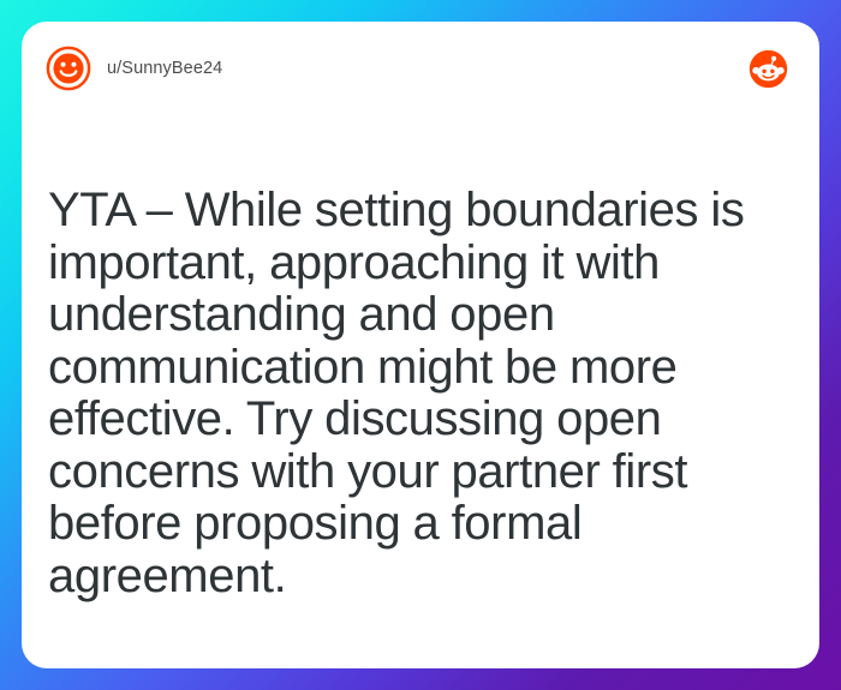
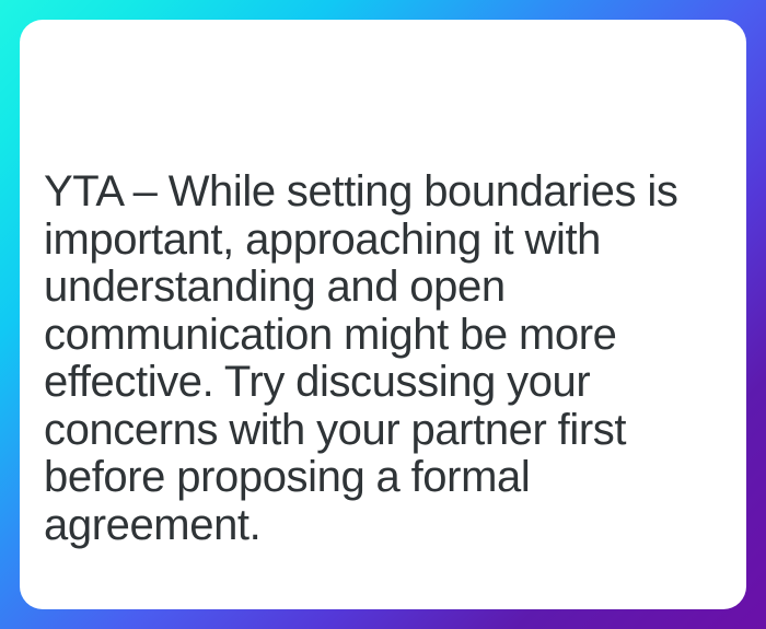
- u/SunnyBee24
- YTA – While setting boundaries is important, approaching it with understanding and open communication might be more effective. Try discussing open concerns with your partner first before proposing a formal agreement.
+ YTA – While setting boundaries is important, approaching it with understanding and open communication might be more effective. Try discussing your concerns with your partner first before proposing a formal agreement.
